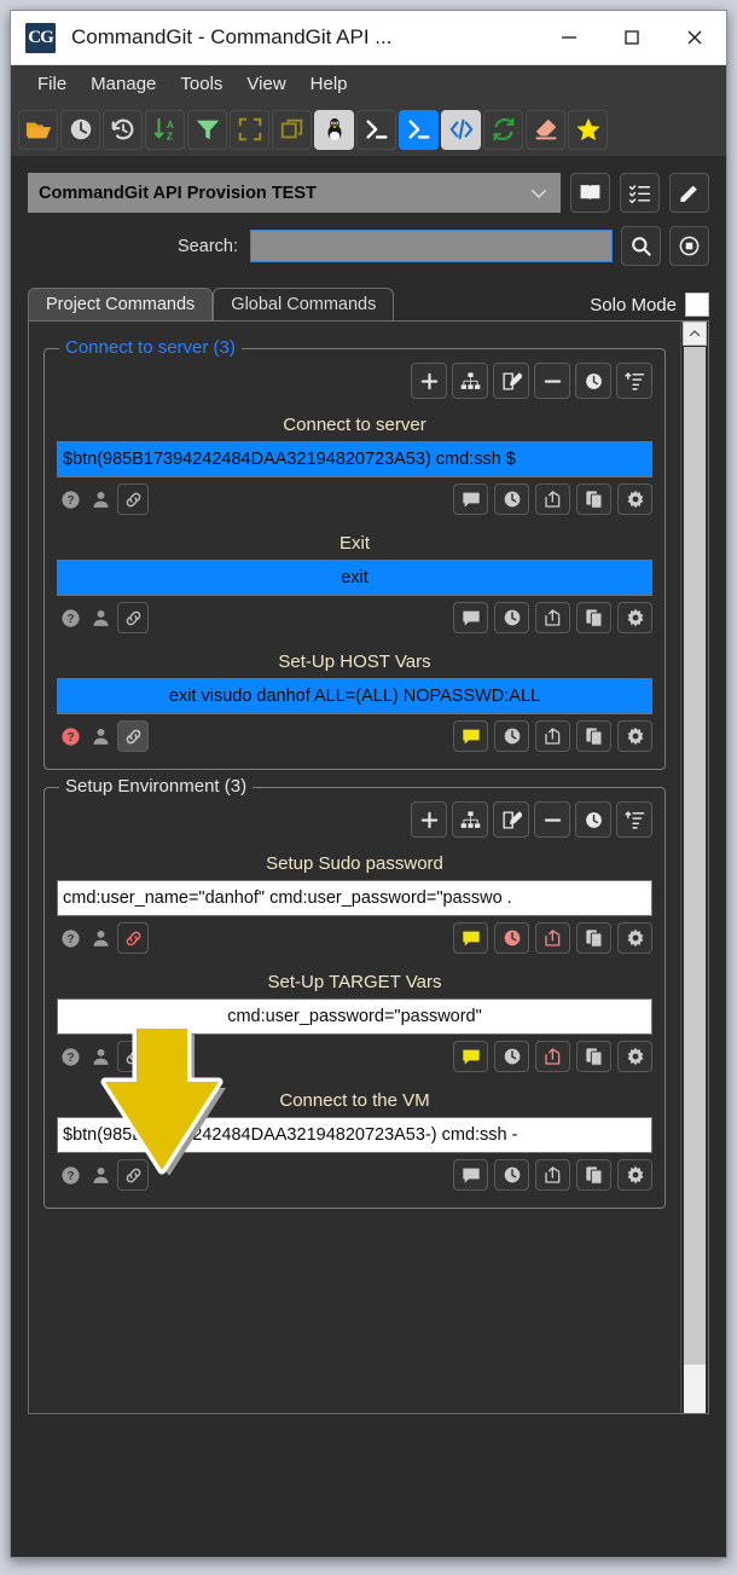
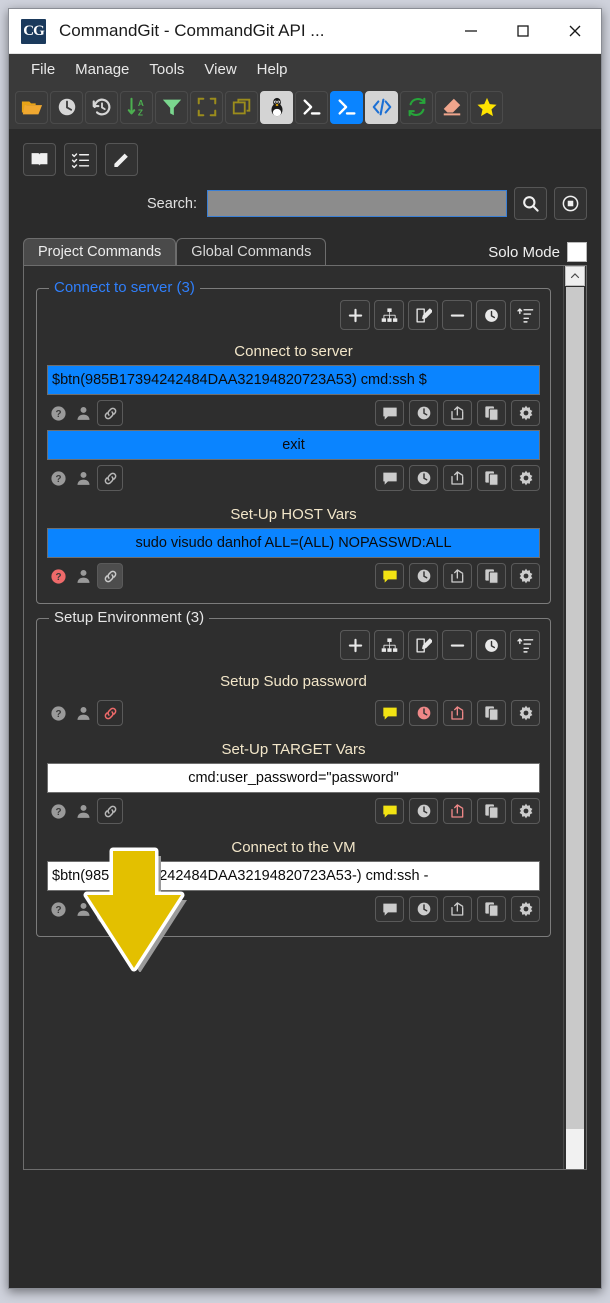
  CG
  CommandGit - CommandGit API ...
  File
  Manage
  Tools
  View
  Help
  A
  Z
- CommandGit API Provision TEST
  Search:
  Project Commands
  Global Commands
  Solo Mode
  Connect to server (3)
  Connect to server
  $btn(985B17394242484DAA32194820723A53) cmd:ssh $
  ?
- Exit
  exit
  ?
  Set-Up HOST Vars
- exit visudo danhof ALL=(ALL) NOPASSWD:ALL
+ sudo visudo danhof ALL=(ALL) NOPASSWD:ALL
  ?
  Setup Environment (3)
  Setup Sudo password
- cmd:user_name="danhof" cmd:user_password="passwo .
  ?
  Set-Up TARGET Vars
  cmd:user_password="password"
  ?
  Connect to the VM
  $btn(985242484DAA32194820723A53-) cmd:ssh -
  ?
